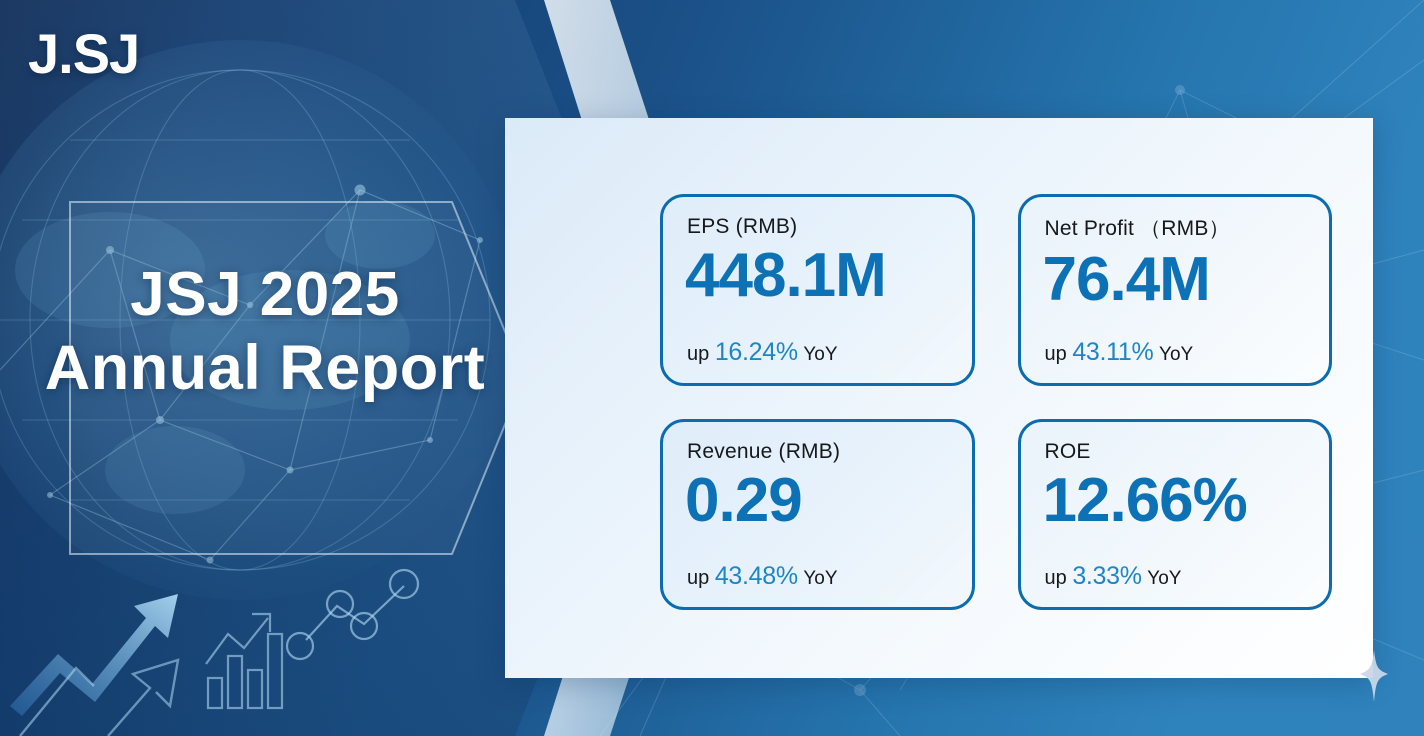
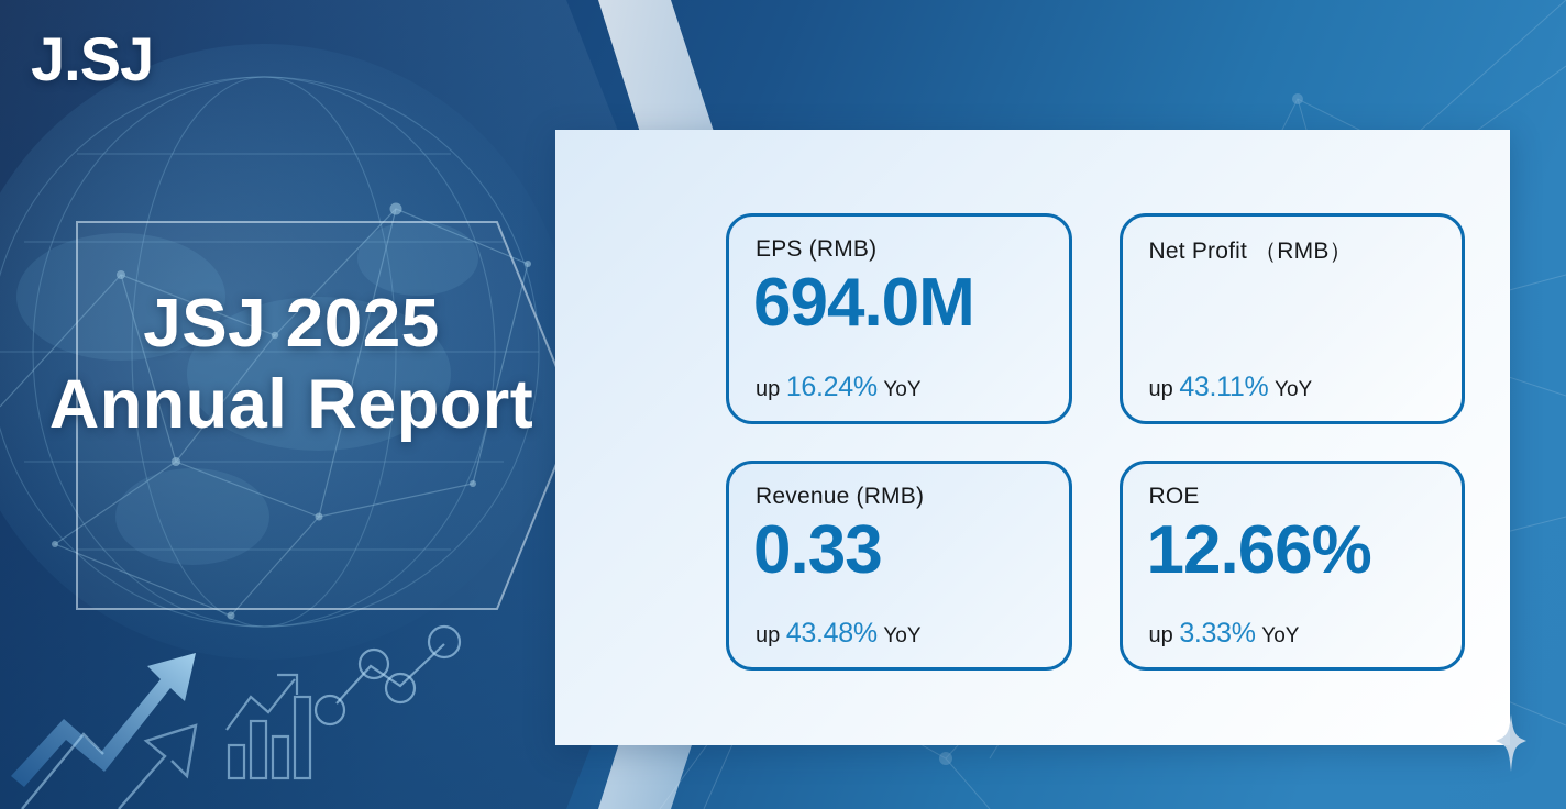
  J.SJ
  JSJ 2025
  Annual Report
  EPS (RMB)
- 448.1M
+ 694.0M
  up 16.24% YoY
  Net Profit （RMB）
- 76.4M
  up 43.11% YoY
  Revenue (RMB)
- 0.29
+ 0.33
  up 43.48% YoY
  ROE
  12.66%
  up 3.33% YoY
